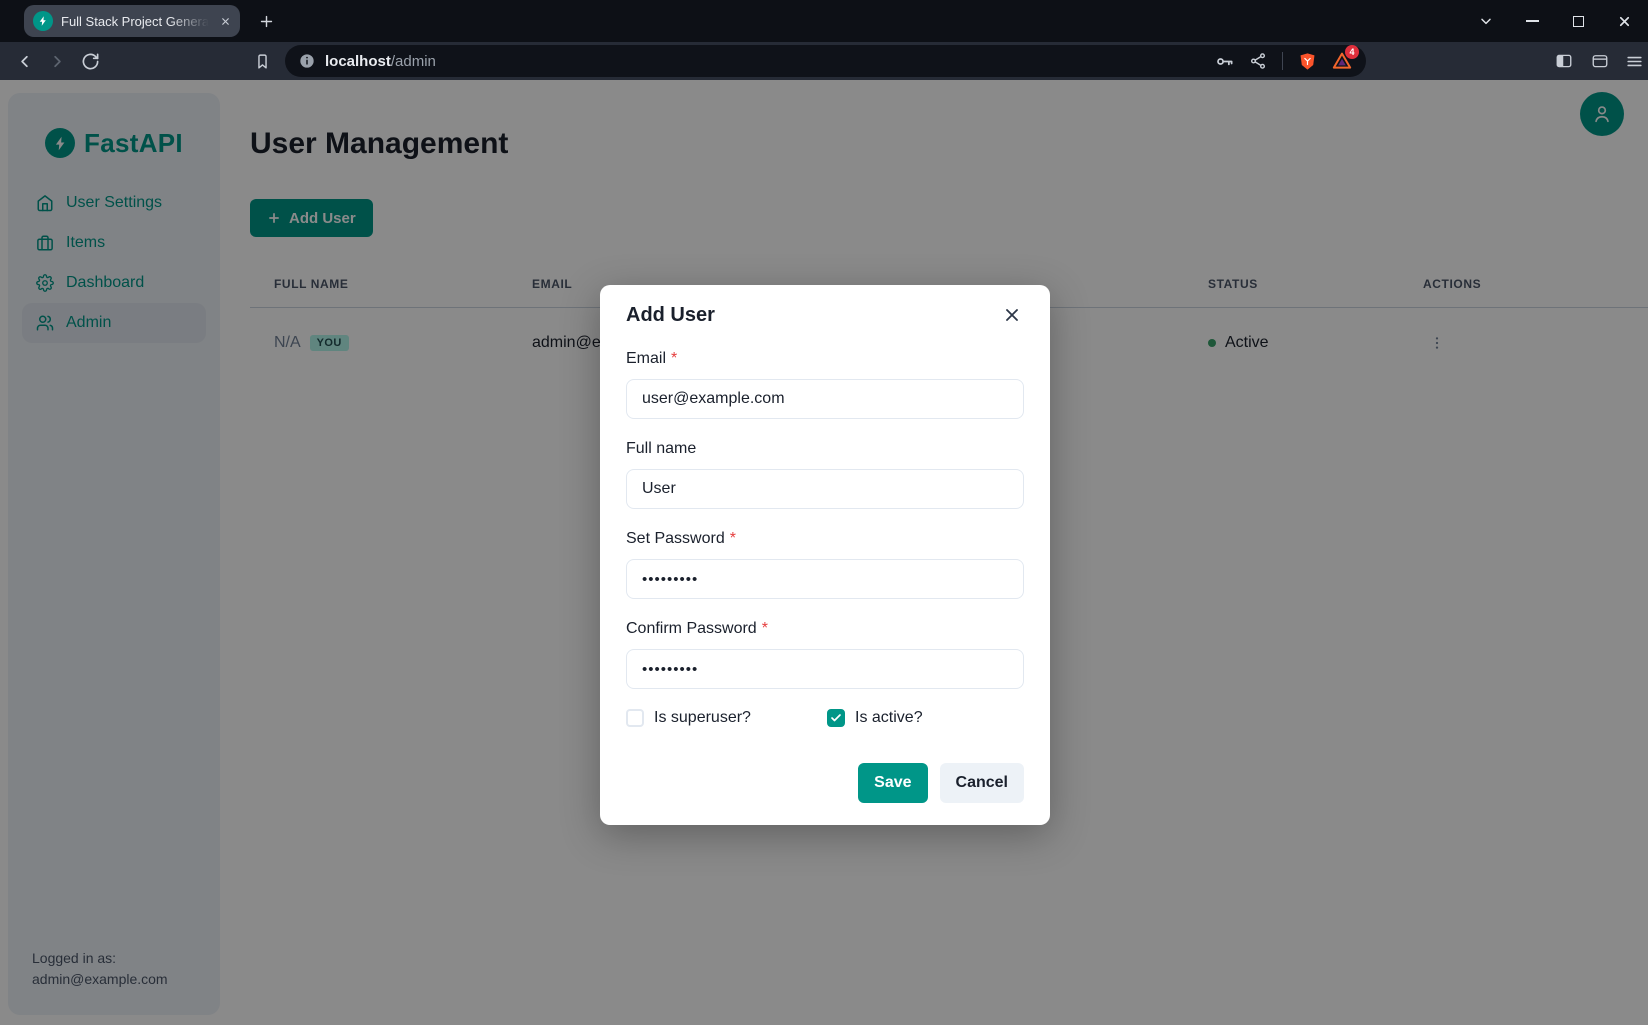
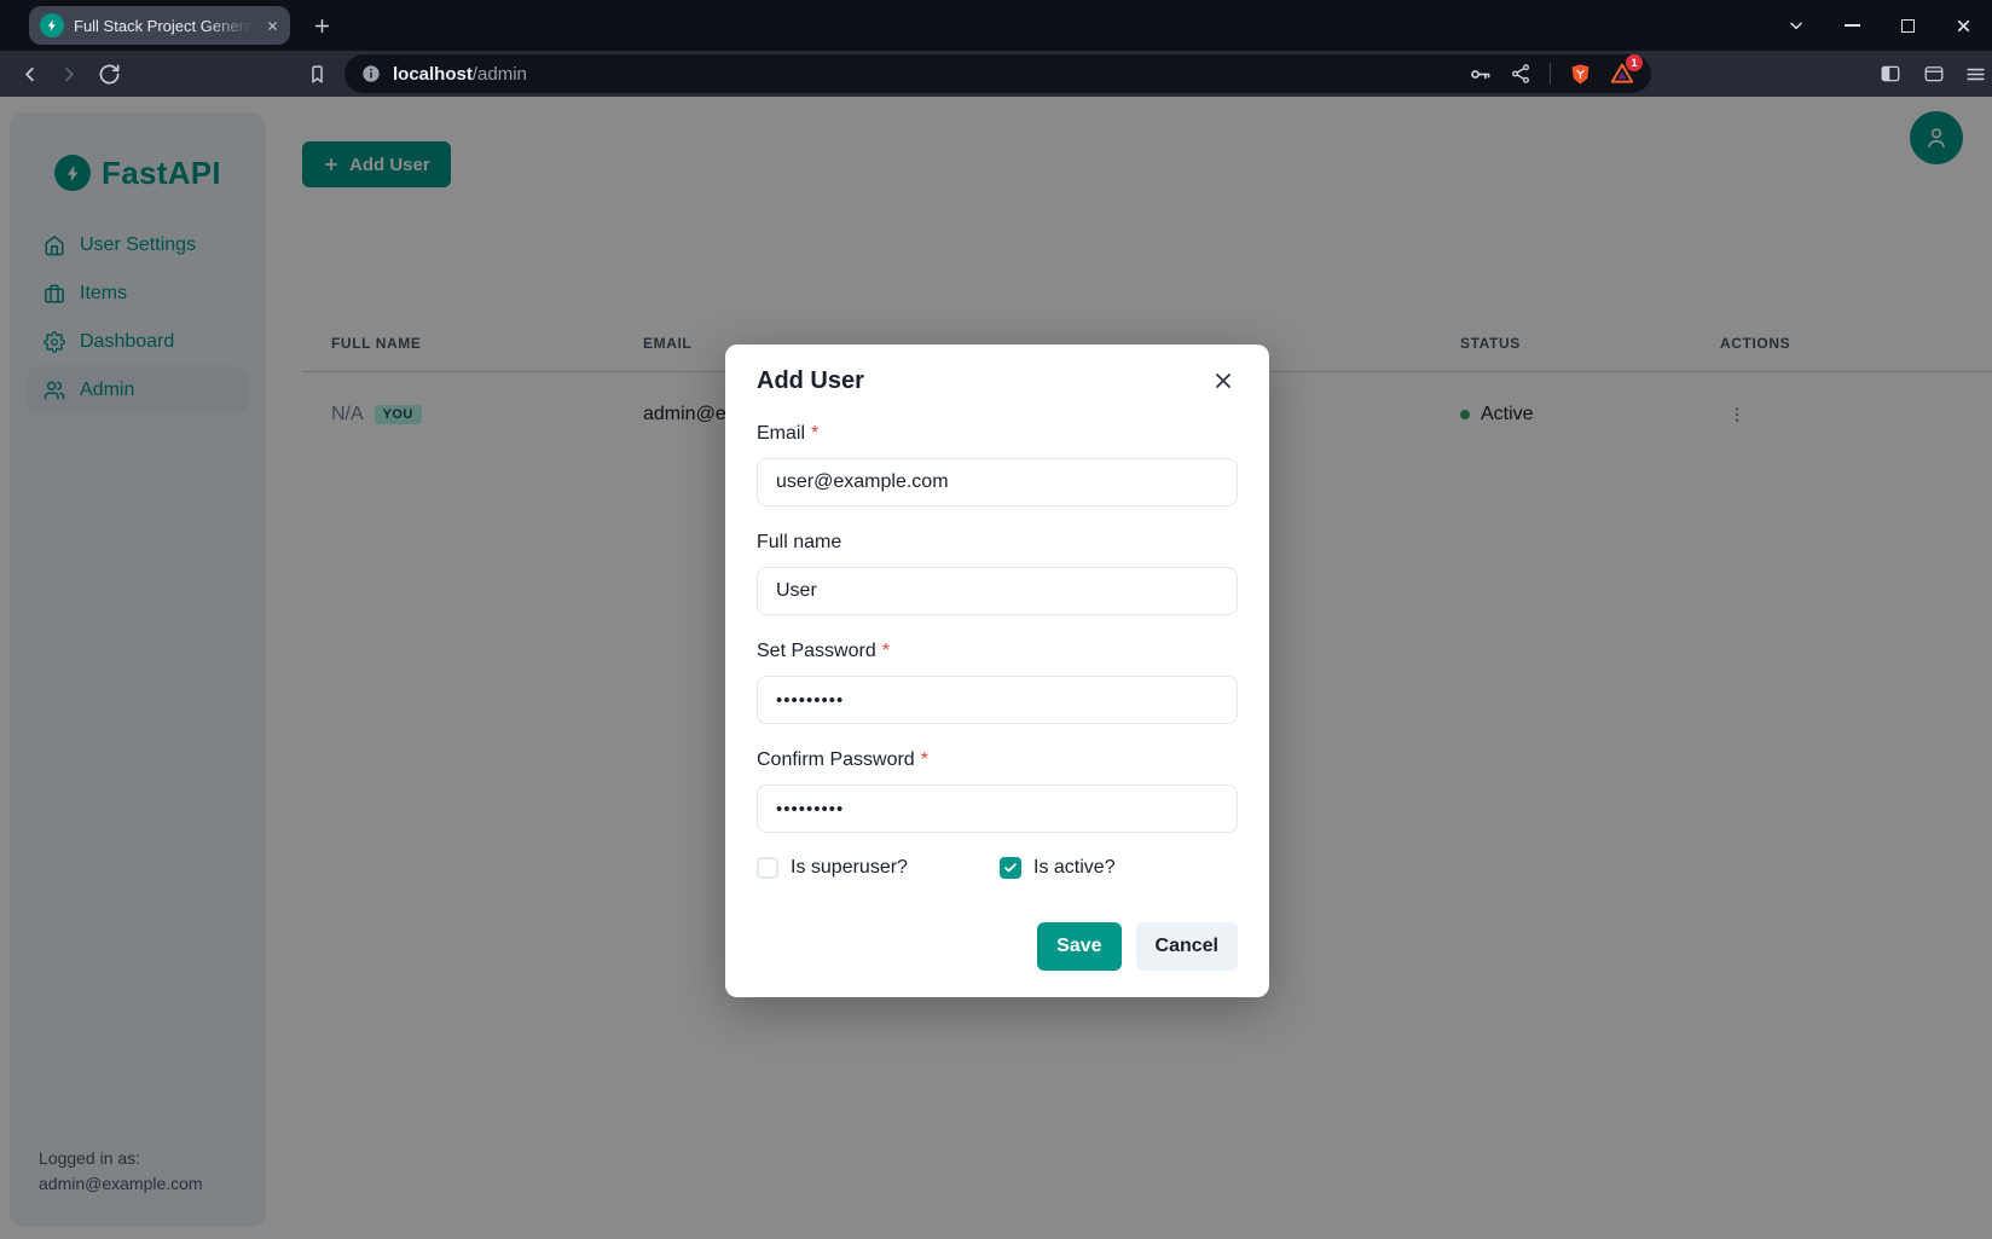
  Full Stack Project Genera
  localhost/admin
- 4
+ 1
  FastAPI
  User Settings
  Items
  Dashboard
  Admin
  Logged in as:
  admin@example.com
- User Management
  Add User
  FULL NAME
  EMAIL
  STATUS
  ACTIONS
  N/A
  YOU
  Active
  Add User
  Email *
  user@example.com
  Full name
  User
  Set Password *
  •••••••••
  Confirm Password *
  •••••••••
  Is superuser?
  Is active?
  Save
  Cancel
